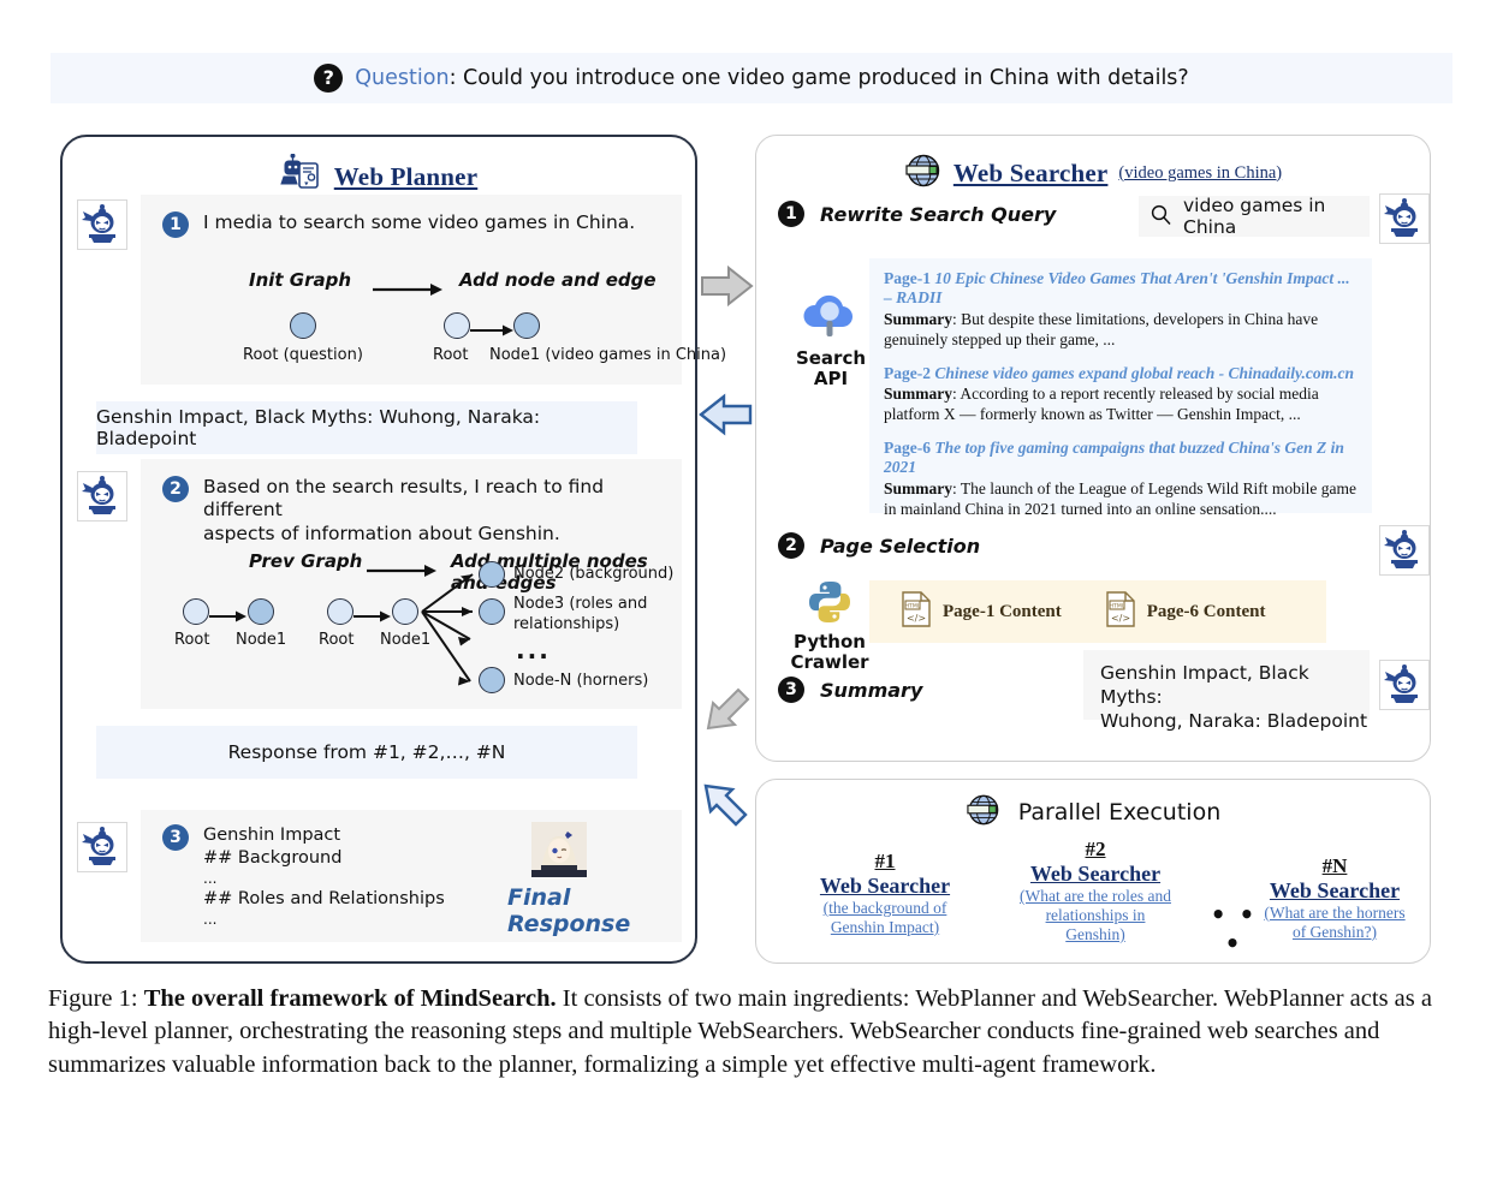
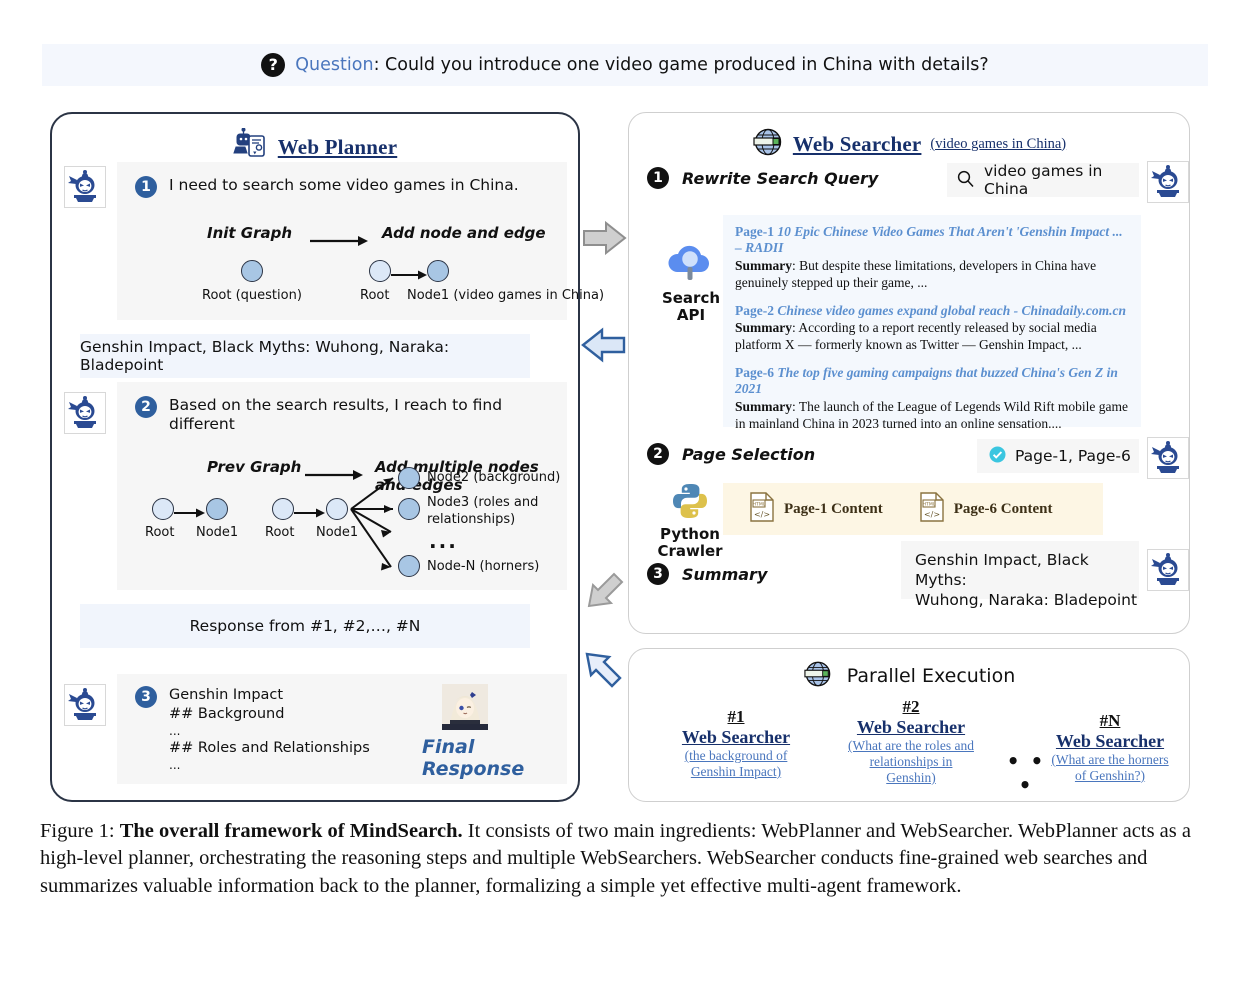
  ?
  Question: Could you introduce one video game produced in China with details?
  Web Planner
  1
- I media to search some video games in China.
+ I need to search some video games in China.
  Init Graph
  Add node and edge
  Root (question)
  Root
  Node1 (video games in China)
  Genshin Impact, Black Myths: Wuhong, Naraka: Bladepoint
  2
  Based on the search results, I reach to find different
- aspects of information about Genshin.
  Prev Graph
  Add multiple nodes andges
  Root
  Node1
  Root
  Node1
  Node2 (background)
  Node3 (roles and
  relationships)
  ...
  Node-N (horners)
  Response from #1, #2,…, #N
  3
  Genshin Impact
  ## Background
  ...
  ## Roles and Relationships
  ...
  Final Response
  Web Searcher
  (video games in China)
  1
  Rewrite Search Query
  video games in China
  Search
  API
  Page-1 10 Epic Chinese Video Games That Aren't 'Genshin Impact ... – RADII
  Summary: But despite these limitations, developers in China have genuinely stepped up their game, ...
  Page-2 Chinese video games expand global reach - Chinadaily.com.cn
  Summary: According to a report recently released by social media platform X — formerly known as Twitter — Genshin Impact, ...
  Page-6 The top five gaming campaigns that buzzed China's Gen Z in 2021
- Summary: The launch of the League of Legends Wild Rift mobile game in mainland China in 2021 turned into an online sensation....
+ Summary: The launch of the League of Legends Wild Rift mobile game in mainland China in 2023 turned into an online sensation....
  2
  Page Selection
+ Page-1, Page-6
  Python
  Crawler
  </>
  Page-1 Content
  </>
  Page-6 Content
  3
  Summary
  Genshin Impact, Black Myths:
  Wuhong, Naraka: Bladepoint
  Parallel Execution
  #1
  Web Searcher
  (the background of
  Genshin Impact)
  #2
  Web Searcher
  (What are the roles and
  relationships in
  Genshin)
  • • •
  #N
  Web Searcher
  (What are the horners
  of Genshin?)
  Figure 1: The overall framework of MindSearch. It consists of two main ingredients: WebPlanner and WebSearcher. WebPlanner acts as a high-level planner, orchestrating the reasoning steps and multiple WebSearchers. WebSearcher conducts fine-grained web searches and summarizes valuable information back to the planner, formalizing a simple yet effective multi-agent framework.
